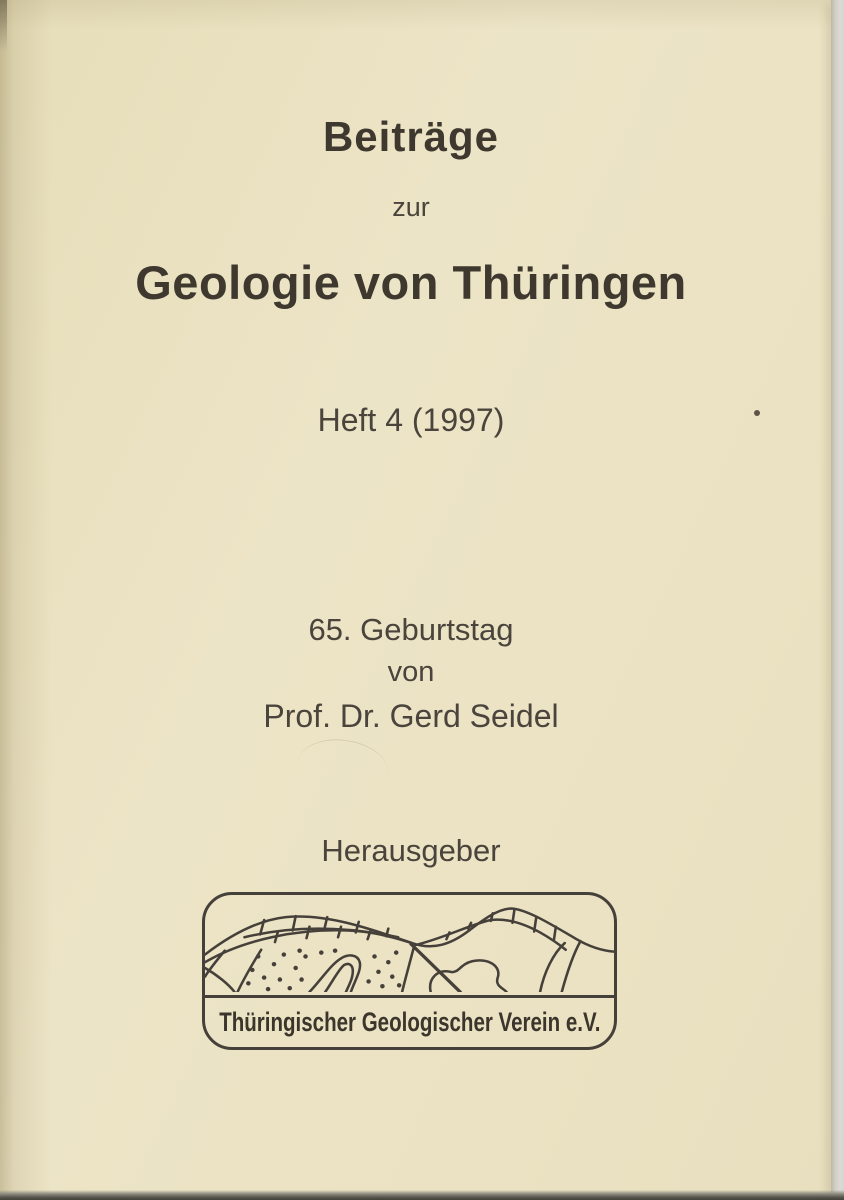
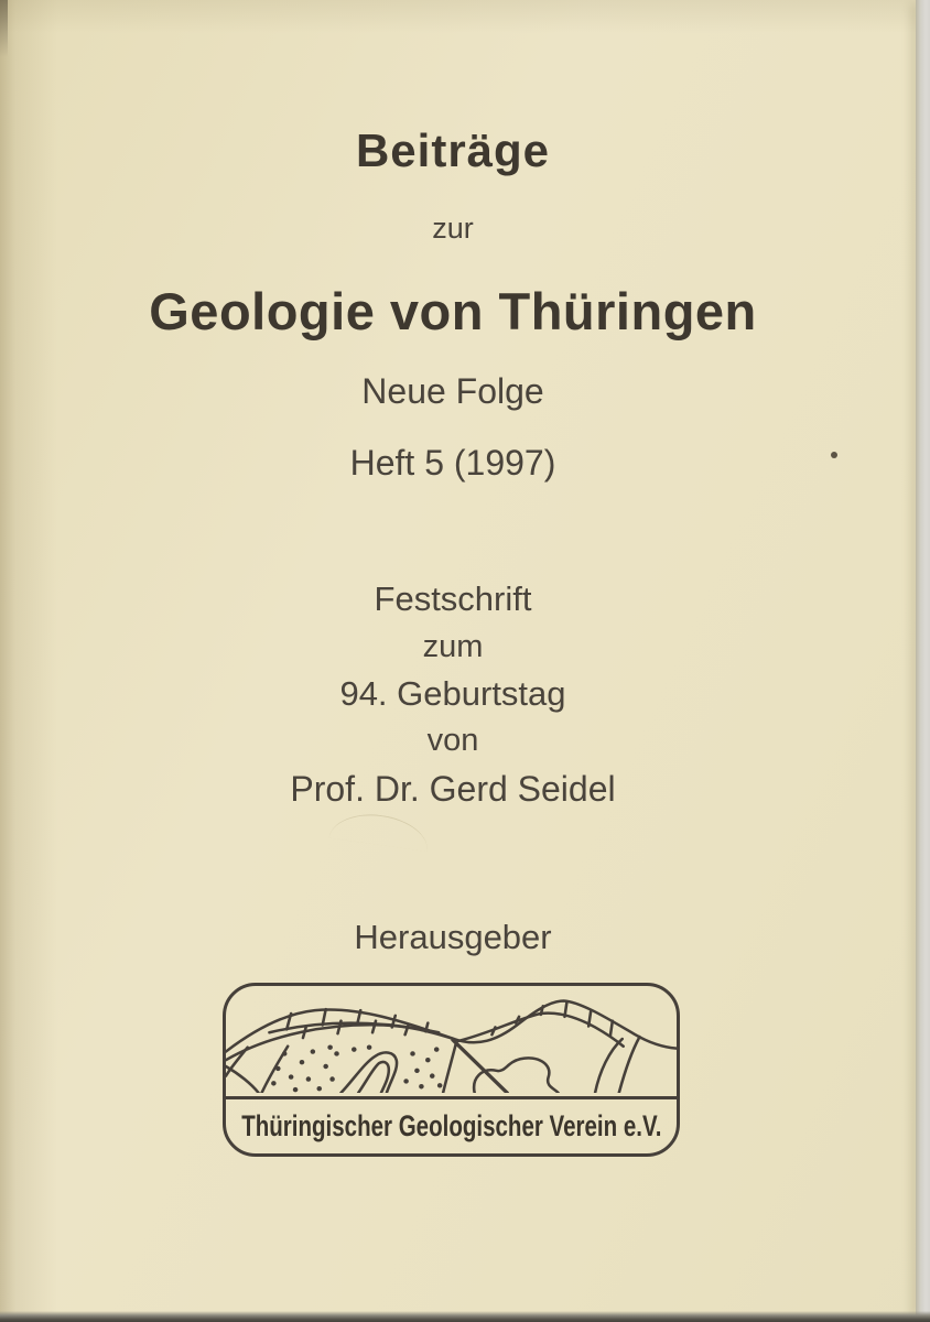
  Beiträge
  zur
  Geologie von Thüringen
+ Neue Folge
- Heft 4 (1997)
+ Heft 5 (1997)
+ Festschrift
+ zum
- 65. Geburtstag
+ 94. Geburtstag
  von
  Prof. Dr. Gerd Seidel
  Herausgeber
  Thüringischer Geologischer Verein e.V.
